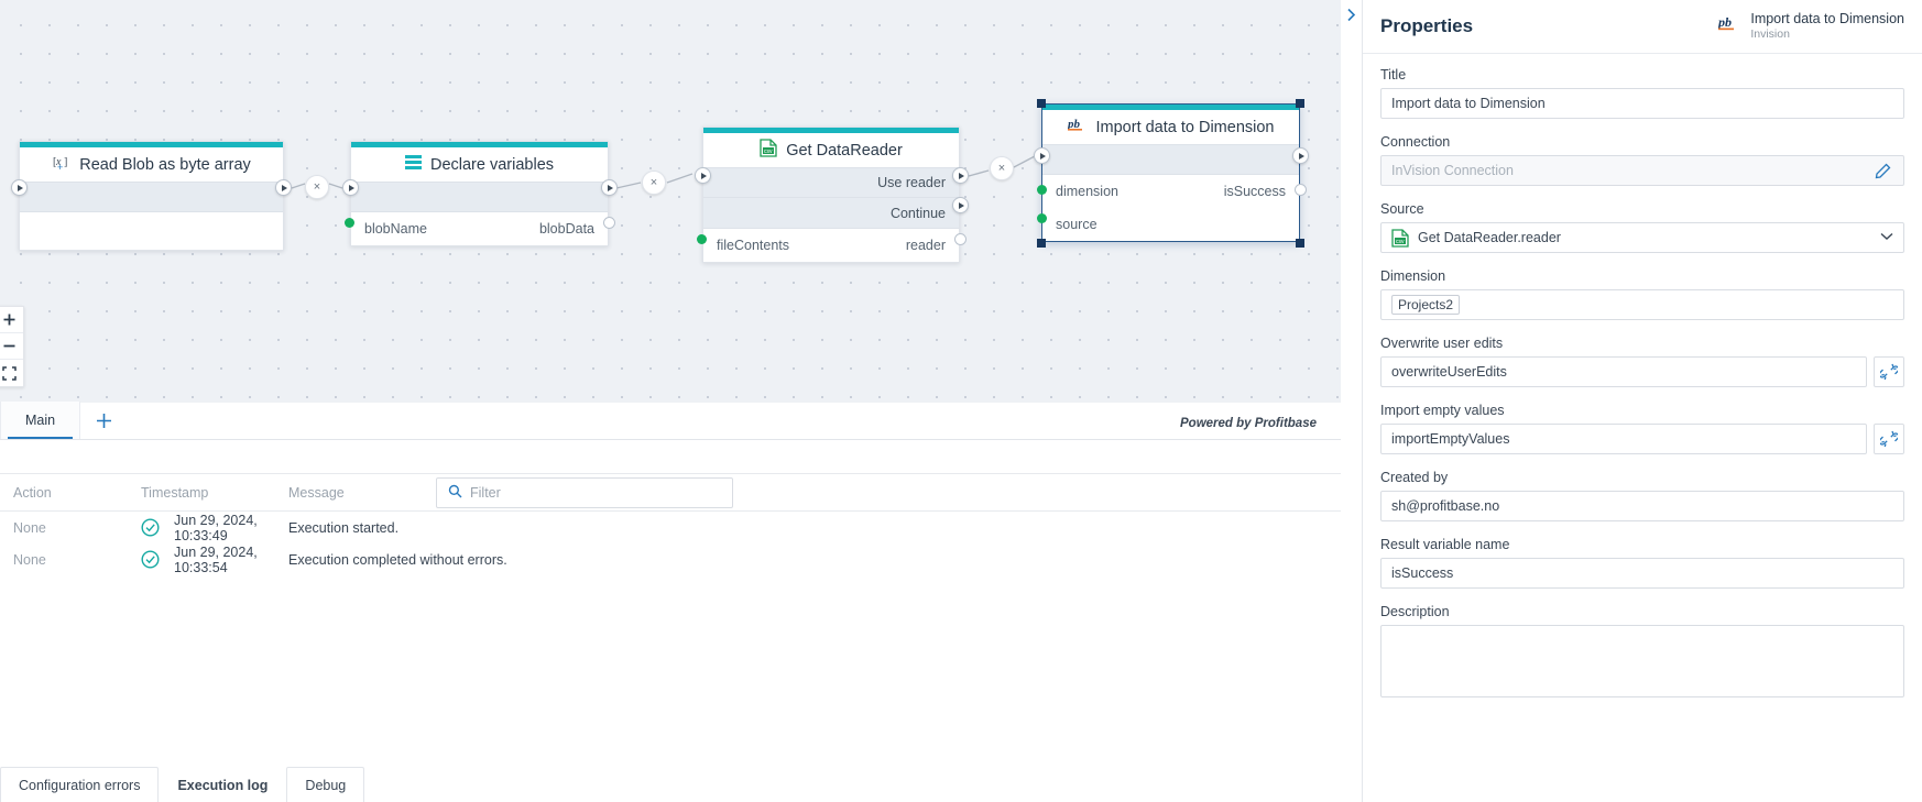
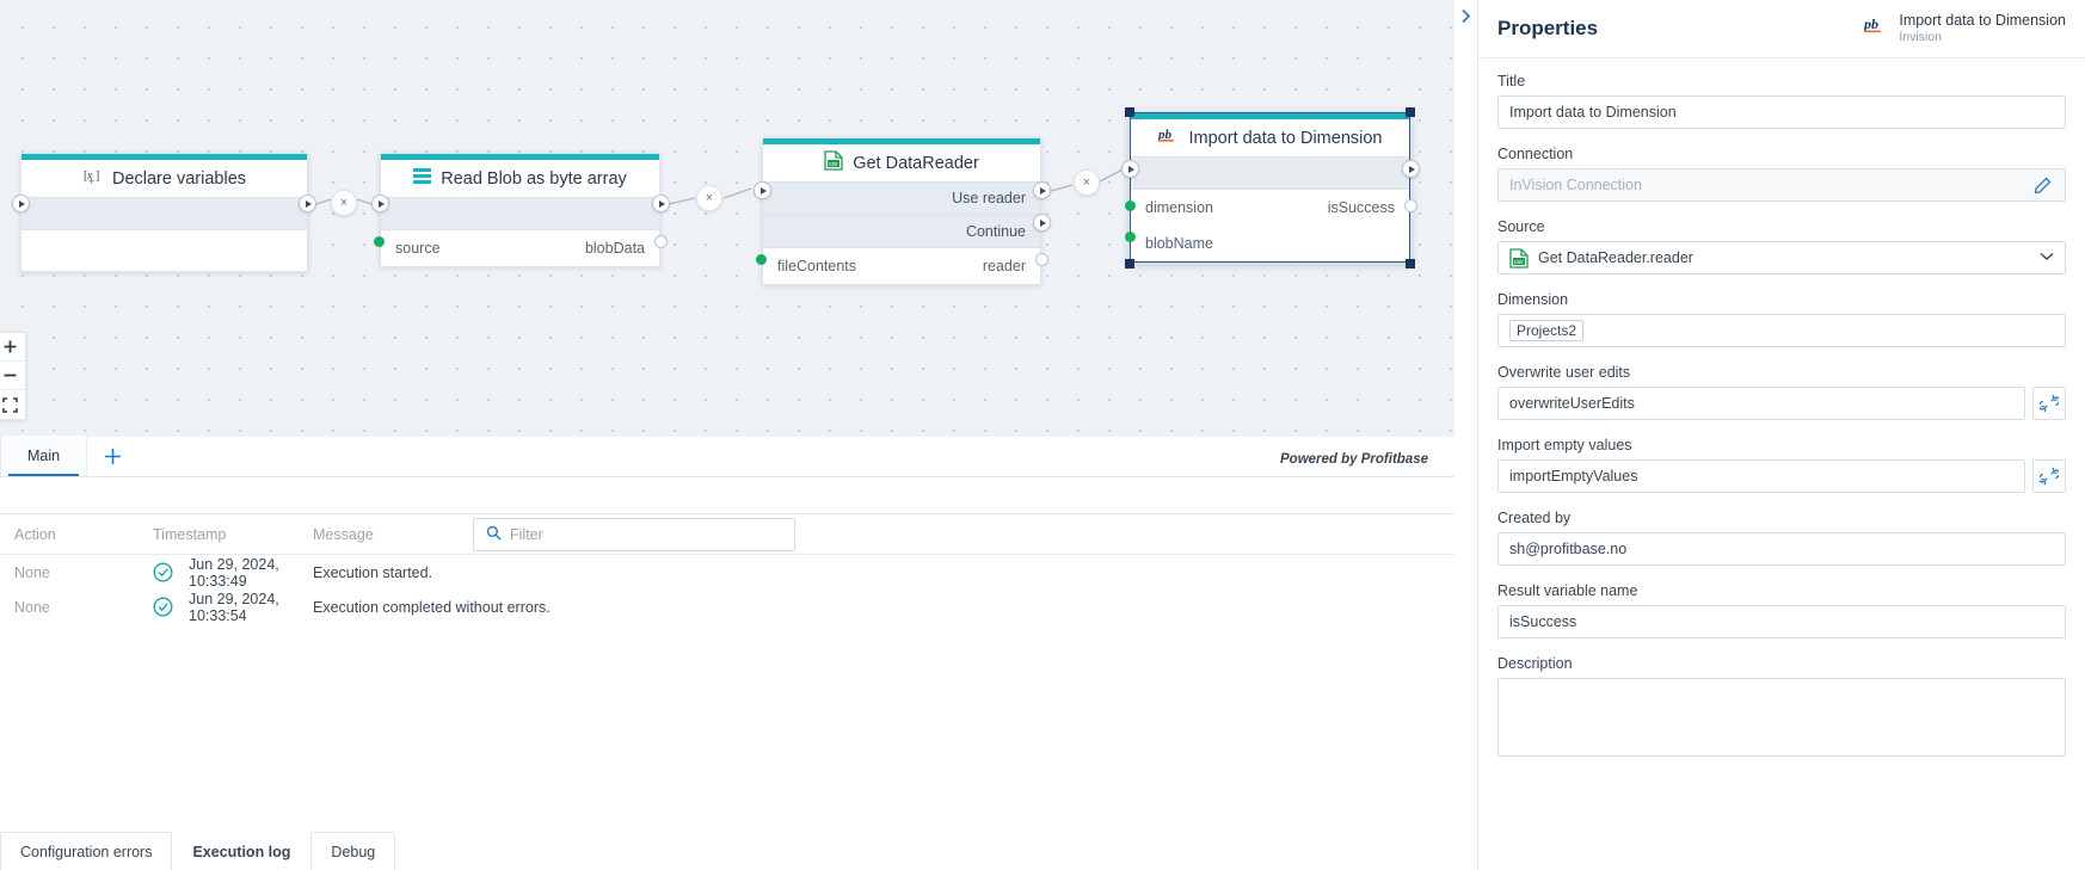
  [
  x
  ]
  +
- Read Blob as byte array
+ Declare variables
  ×
- Declare variables
+ Read Blob as byte array
- blobName
+ source
  blobData
  ×
  Get DataReader
  Use reader
  Continue
  fileContents
  reader
  ×
  pb
  Import data to Dimension
  dimension
  isSuccess
- source
+ blobName
  Main
  Powered by Profitbase
  Action
  Timestamp
  Message
  Filter
  None
  Jun 29, 2024, 10:33:49
  Execution started.
  None
  Jun 29, 2024, 10:33:54
  Execution completed without errors.
  Configuration errors
  Execution log
  Debug
  Properties
  pb
  Import data to Dimension
  Invision
  Title
  Import data to Dimension
  Connection
  InVision Connection
  Source
  Get DataReader.reader
  Dimension
  Projects2
  Overwrite user edits
  overwriteUserEdits
  Import empty values
  importEmptyValues
  Created by
  sh@profitbase.no
  Result variable name
  isSuccess
  Description
